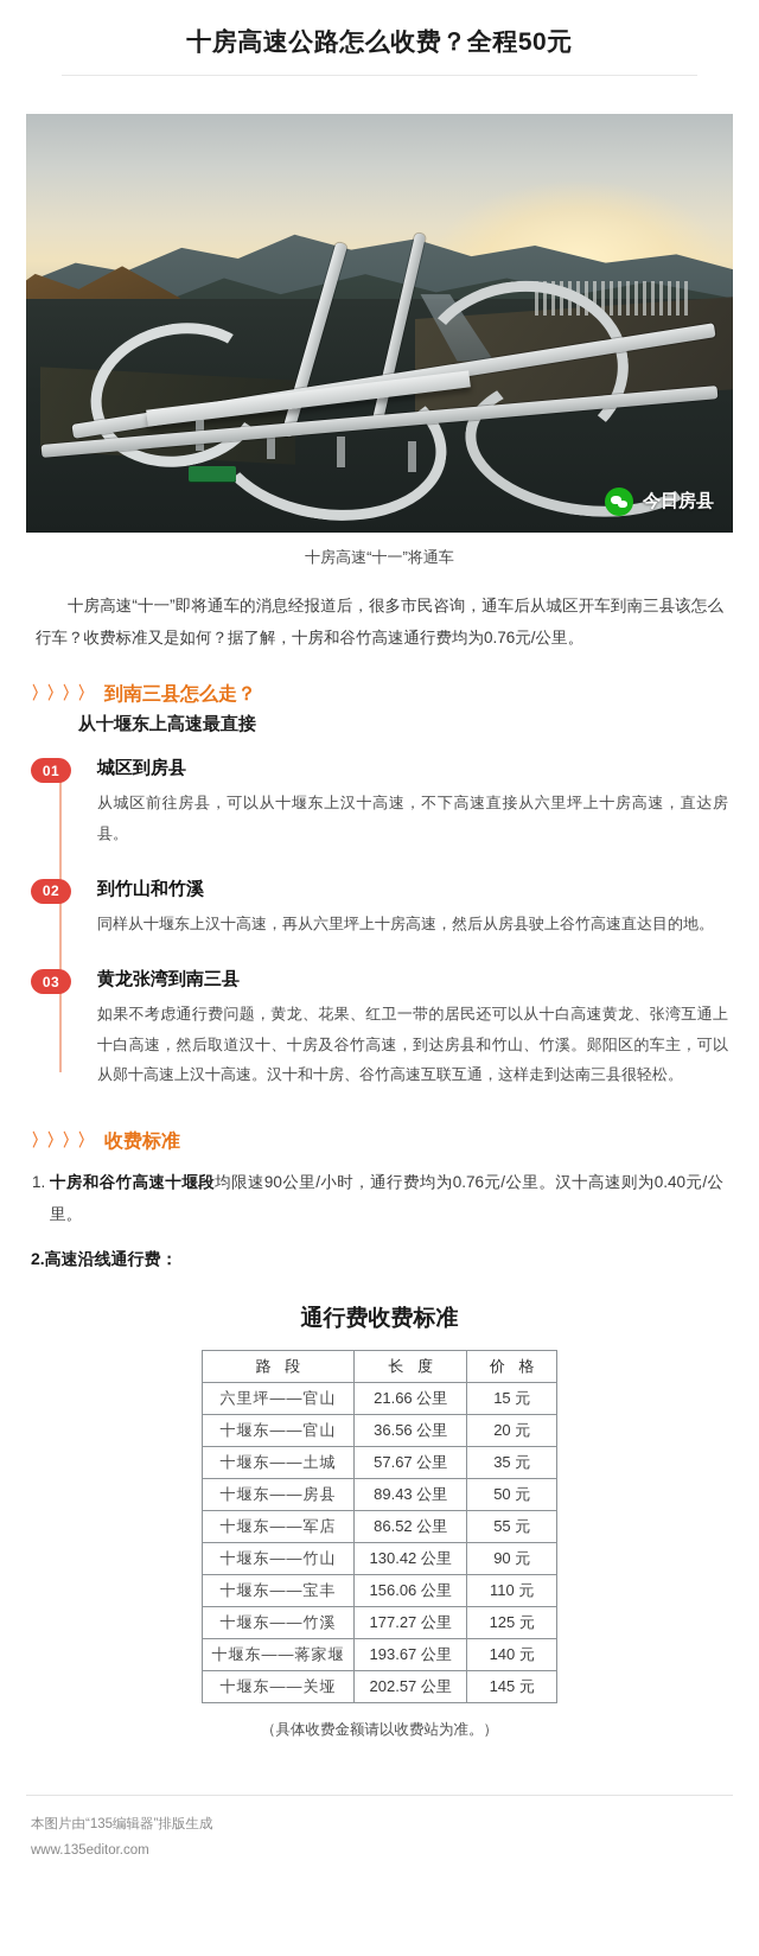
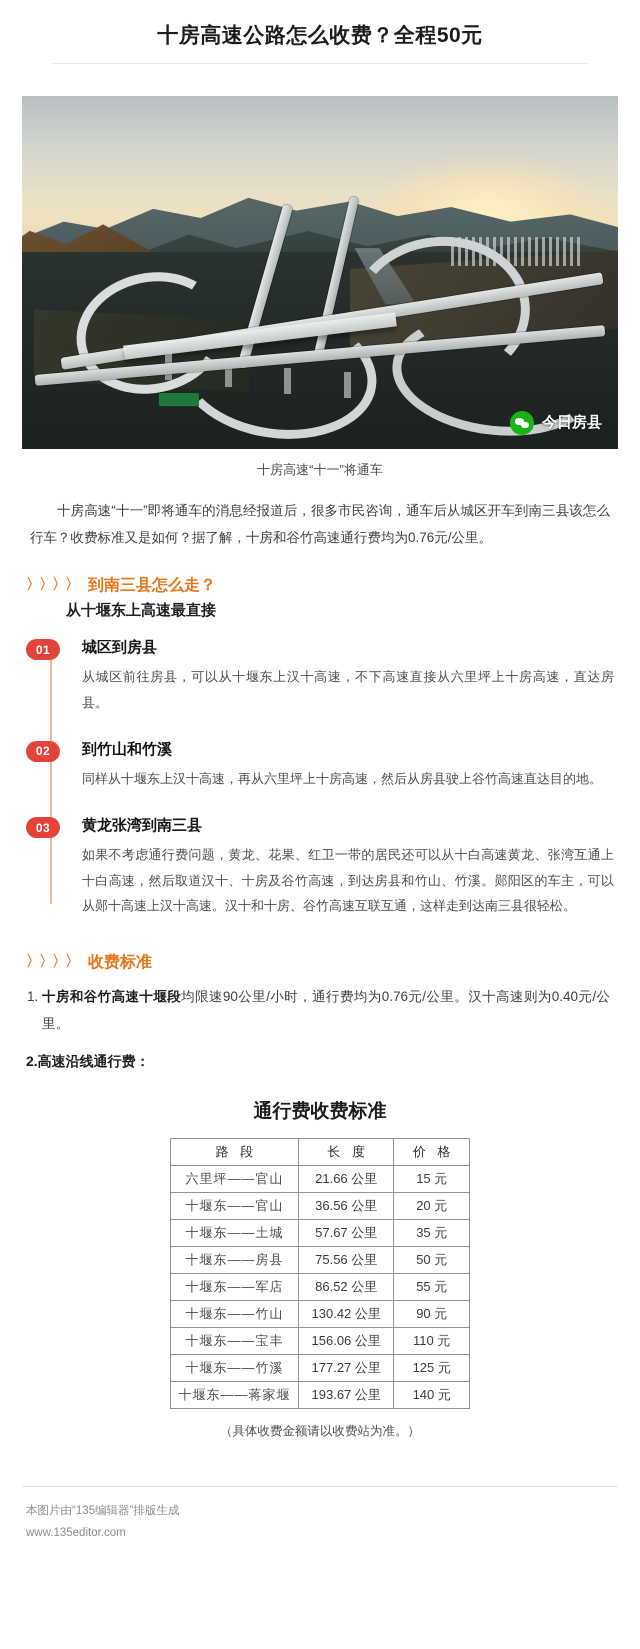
  十房高速公路怎么收费？全程50元
  今日房县
  十房高速“十一”将通车
  十房高速“十一”即将通车的消息经报道后，很多市民咨询，通车后从城区开车到南三县该怎么行车？收费标准又是如何？据了解，十房和谷竹高速通行费均为0.76元/公里。
  〉〉〉〉
  到南三县怎么走？
  从十堰东上高速最直接
  01
  城区到房县
  从城区前往房县，可以从十堰东上汉十高速，不下高速直接从六里坪上十房高速，直达房县。
  02
  到竹山和竹溪
  同样从十堰东上汉十高速，再从六里坪上十房高速，然后从房县驶上谷竹高速直达目的地。
  03
  黄龙张湾到南三县
  如果不考虑通行费问题，黄龙、花果、红卫一带的居民还可以从十白高速黄龙、张湾互通上十白高速，然后取道汉十、十房及谷竹高速，到达房县和竹山、竹溪。郧阳区的车主，可以从郧十高速上汉十高速。汉十和十房、谷竹高速互联互通，这样走到达南三县很轻松。
  〉〉〉〉
  收费标准
  十房和谷竹高速十堰段均限速90公里/小时，通行费均为0.76元/公里。汉十高速则为0.40元/公里。
  2.高速沿线通行费：
  通行费收费标准
  路 段	长 度	价 格
  六里坪——官山	21.66 公里	15 元
  十堰东——官山	36.56 公里	20 元
  十堰东——土城	57.67 公里	35 元
- 十堰东——房县	89.43 公里	50 元
+ 十堰东——房县	75.56 公里	50 元
  十堰东——军店	86.52 公里	55 元
  十堰东——竹山	130.42 公里	90 元
  十堰东——宝丰	156.06 公里	110 元
  十堰东——竹溪	177.27 公里	125 元
  十堰东——蒋家堰	193.67 公里	140 元
- 十堰东——关垭	202.57 公里	145 元
  （具体收费金额请以收费站为准。）
  本图片由“135编辑器”排版生成
  www.135editor.com
